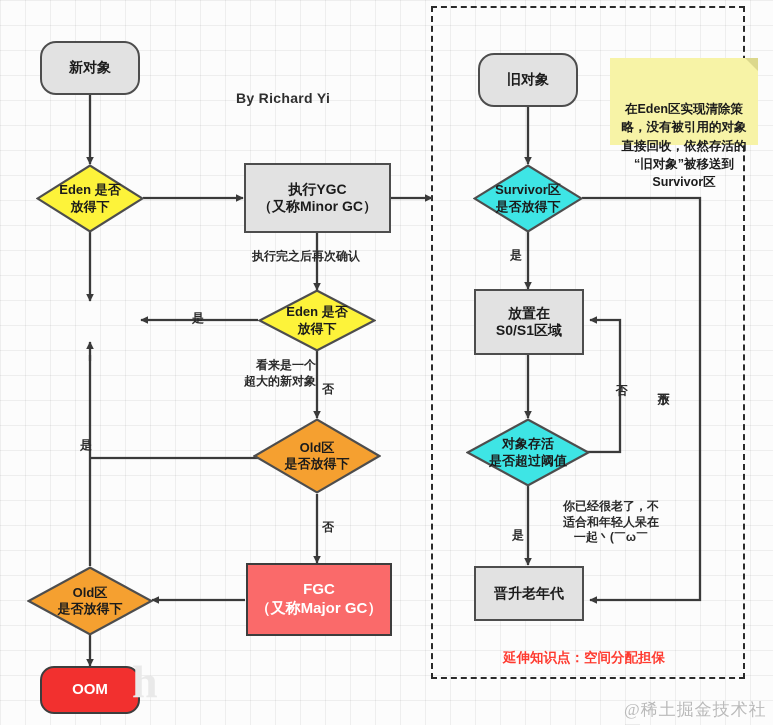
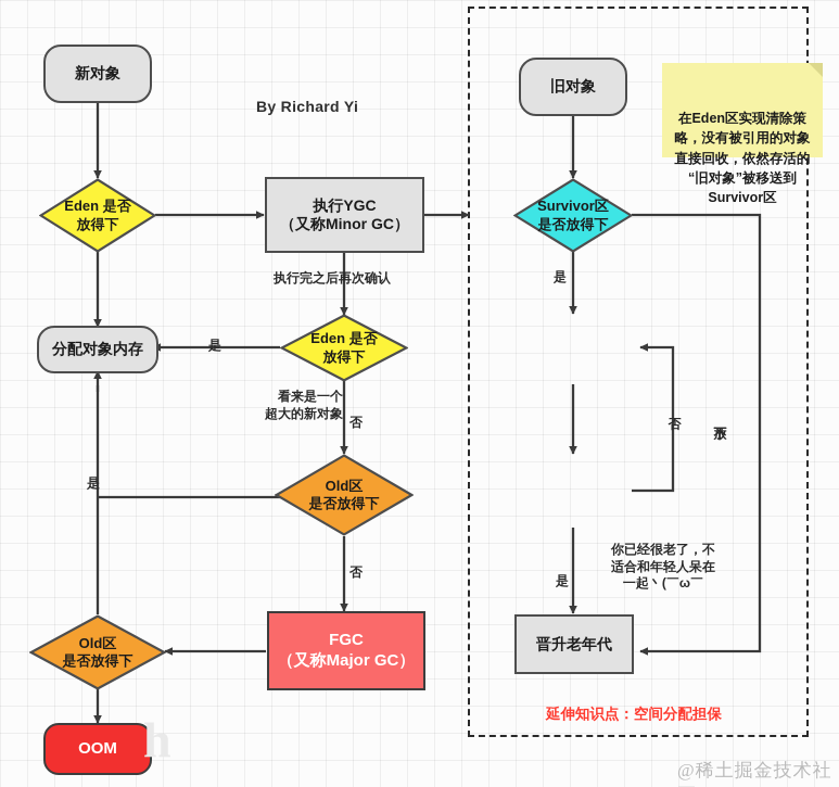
  新对象
  By Richard Yi
  Eden 是否
  放得下
  执行YGC
  （又称Minor GC）
+ 分配对象内存
  执行完之后再次确认
  Eden 是否
  放得下
  是
  看来是一个
  超大的新对象
  否
  Old区
  是否放得下
  是
  否
  FGC
  （又称Major GC）
  Old区
  是否放得下
  OOM
  h
  旧对象
  在Eden区实现清除策
  略，没有被引用的对象
  直接回收，依然存活的
  “旧对象”被移送到
  Survivor区
  Survivor区
  是否放得下
  是
- 放置在
- S0/S1区域
- 对象存活
- 是否超过阈值
  你已经很老了，不
  适合和年轻人呆在
  一起丶(￣ω￣
  是
  晋升老年代
  延伸知识点：空间分配担保
  @稀土掘金技术社
